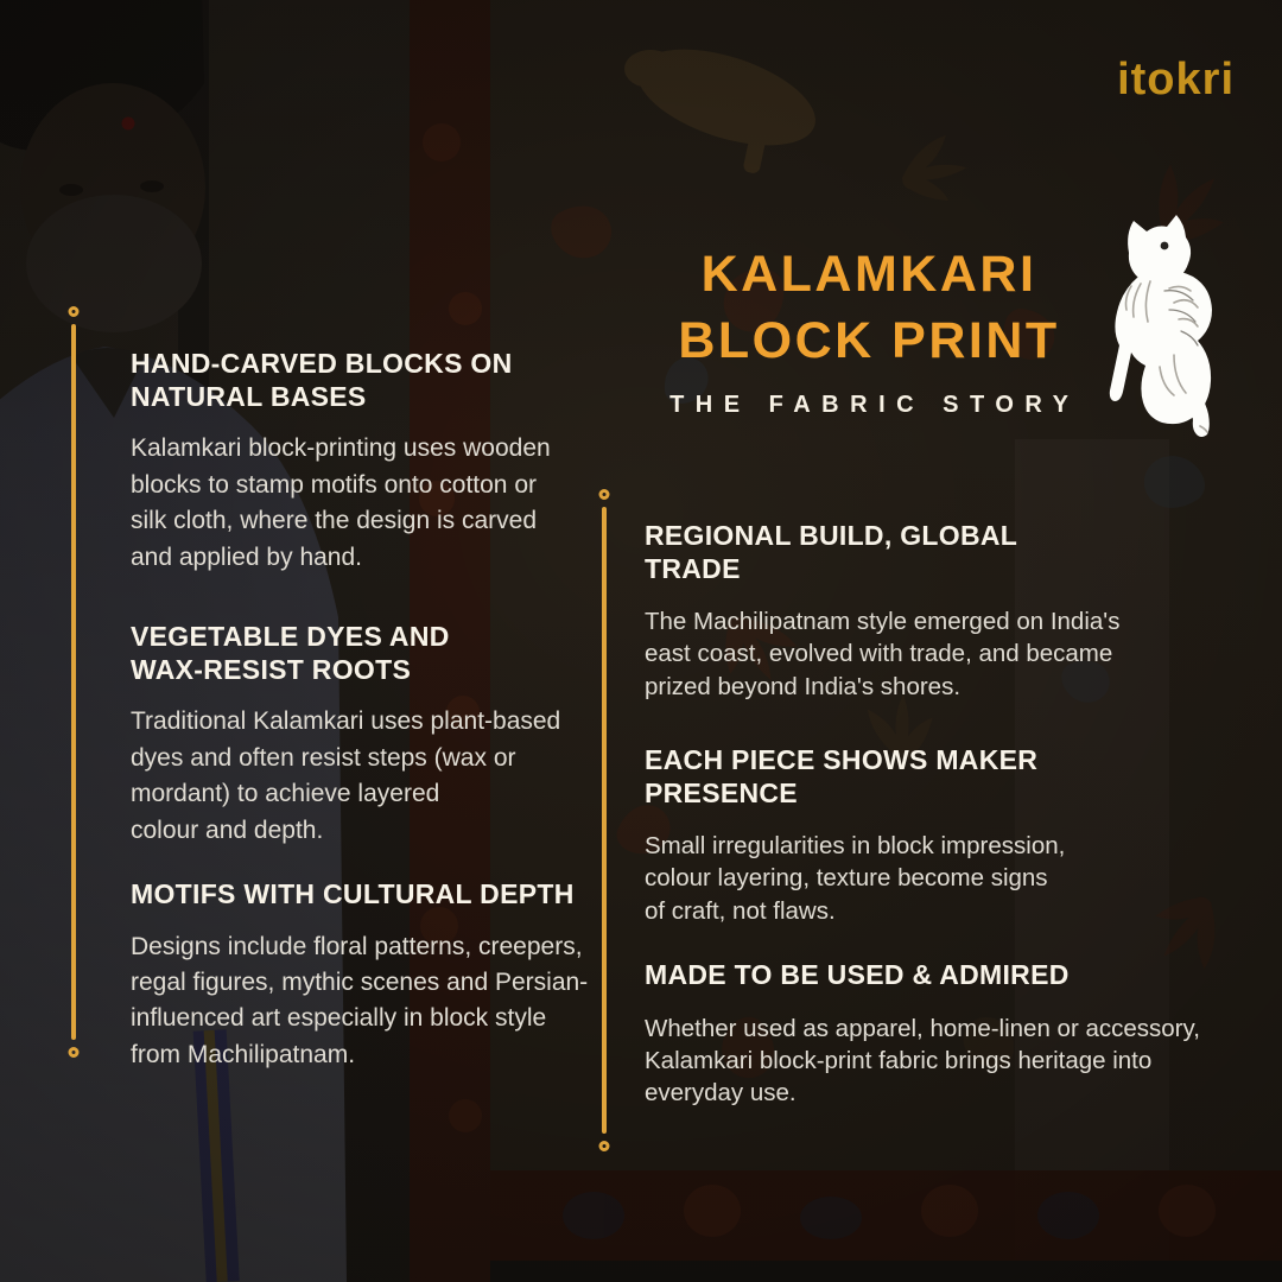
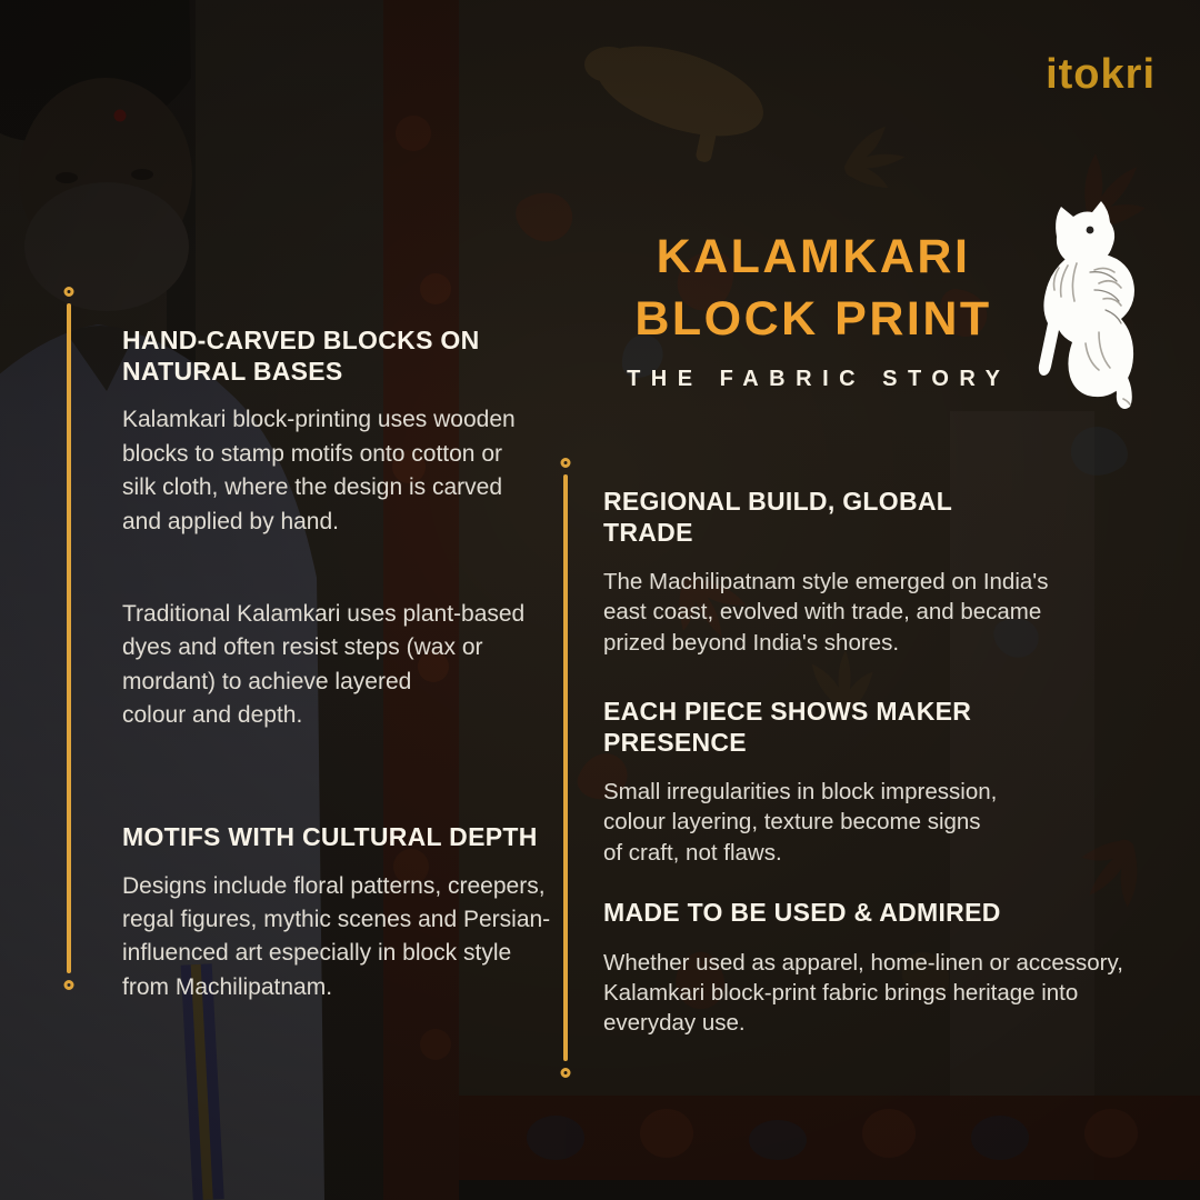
  itokri
  KALAMKARI
  BLOCK PRINT
  THE FABRIC STORY
  HAND-CARVED BLOCKS ON
  NATURAL BASES
  Kalamkari block-printing uses wooden
  blocks to stamp motifs onto cotton or
  silk cloth, where the design is carved
  and applied by hand.
- VEGETABLE DYES AND
- WAX-RESIST ROOTS
  Traditional Kalamkari uses plant-based
  dyes and often resist steps (wax or
  mordant) to achieve layered
  colour and depth.
  MOTIFS WITH CULTURAL DEPTH
  Designs include floral patterns, creepers,
  regal figures, mythic scenes and Persian-
  influenced art especially in block style
  from Machilipatnam.
  REGIONAL BUILD, GLOBAL
  TRADE
  The Machilipatnam style emerged on India's
  east coast, evolved with trade, and became
  prized beyond India's shores.
  EACH PIECE SHOWS MAKER
  PRESENCE
  Small irregularities in block impression,
  colour layering, texture become signs
  of craft, not flaws.
  MADE TO BE USED & ADMIRED
  Whether used as apparel, home-linen or accessory,
  Kalamkari block-print fabric brings heritage into
  everyday use.
